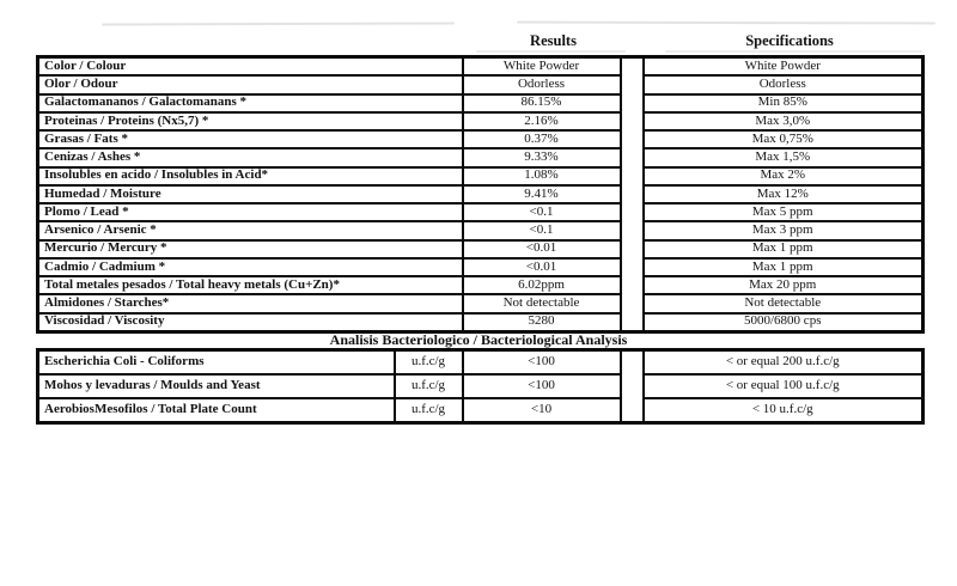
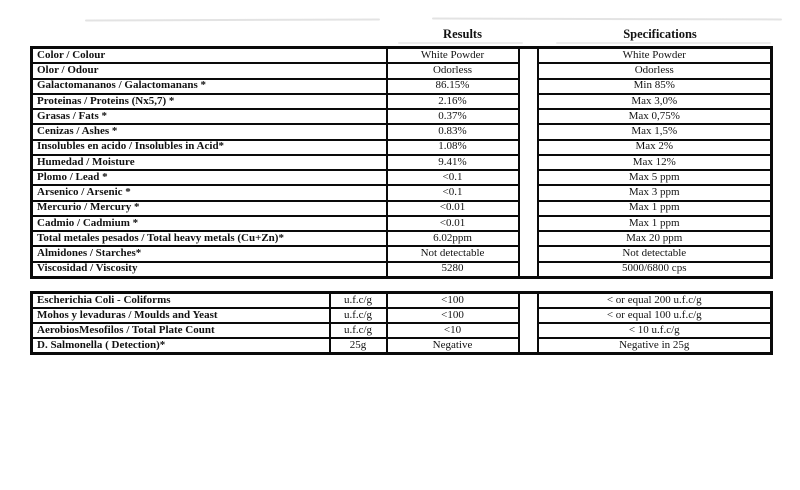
  Results
  Specifications
  Color / Colour	White Powder		White Powder
  Olor / Odour	Odorless		Odorless
  Galactomananos / Galactomanans *	86.15%		Min 85%
  Proteinas / Proteins (Nx5,7) *	2.16%		Max 3,0%
  Grasas / Fats *	0.37%		Max 0,75%
- Cenizas / Ashes *	9.33%		Max 1,5%
+ Cenizas / Ashes *	0.83%		Max 1,5%
  Insolubles en acido / Insolubles in Acid*	1.08%		Max 2%
  Humedad / Moisture	9.41%		Max 12%
  Plomo / Lead *	<0.1		Max 5 ppm
  Arsenico / Arsenic *	<0.1		Max 3 ppm
  Mercurio / Mercury *	<0.01		Max 1 ppm
  Cadmio / Cadmium *	<0.01		Max 1 ppm
  Total metales pesados / Total heavy metals (Cu+Zn)*	6.02ppm		Max 20 ppm
  Almidones / Starches*	Not detectable		Not detectable
  Viscosidad / Viscosity	5280		5000/6800 cps
- Analisis Bacteriologico / Bacteriological Analysis
  Escherichia Coli - Coliforms	u.f.c/g	<100		< or equal 200 u.f.c/g
  Mohos y levaduras / Moulds and Yeast	u.f.c/g	<100		< or equal 100 u.f.c/g
  AerobiosMesofilos / Total Plate Count	u.f.c/g	<10		< 10 u.f.c/g
+ D. Salmonella ( Detection)*	25g	Negative		Negative in 25g
